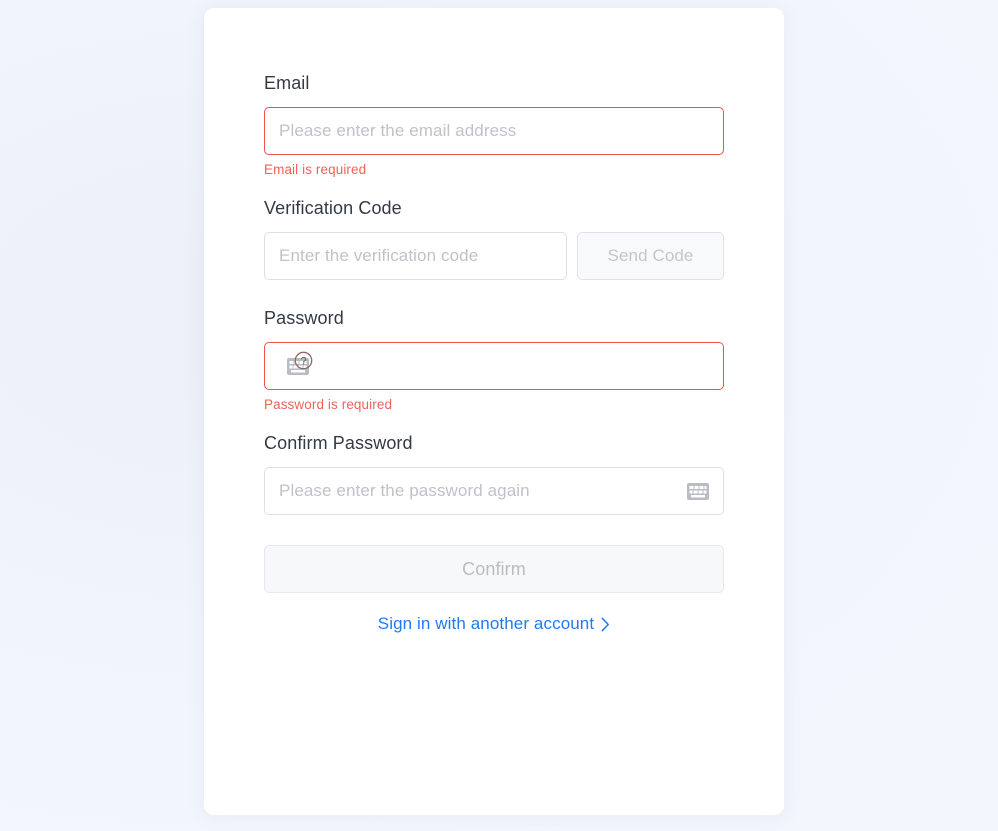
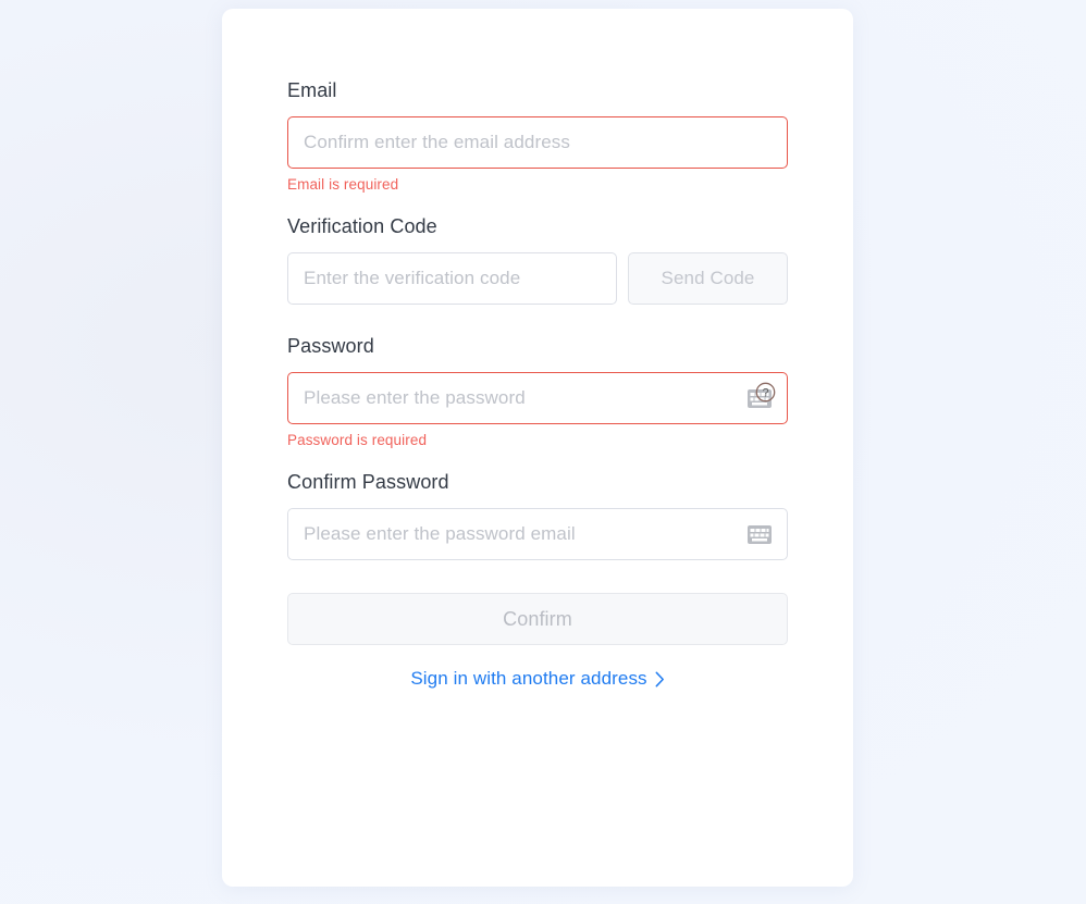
  Email
- Please enter the email address
+ Confirm enter the email address
  Email is required
  Verification Code
  Enter the verification code
  Send Code
  Password
+ Please enter the password
  ?
  Password is required
  Confirm Password
- Please enter the password again
+ Please enter the password email
  Confirm
- Sign in with another account
+ Sign in with another address
